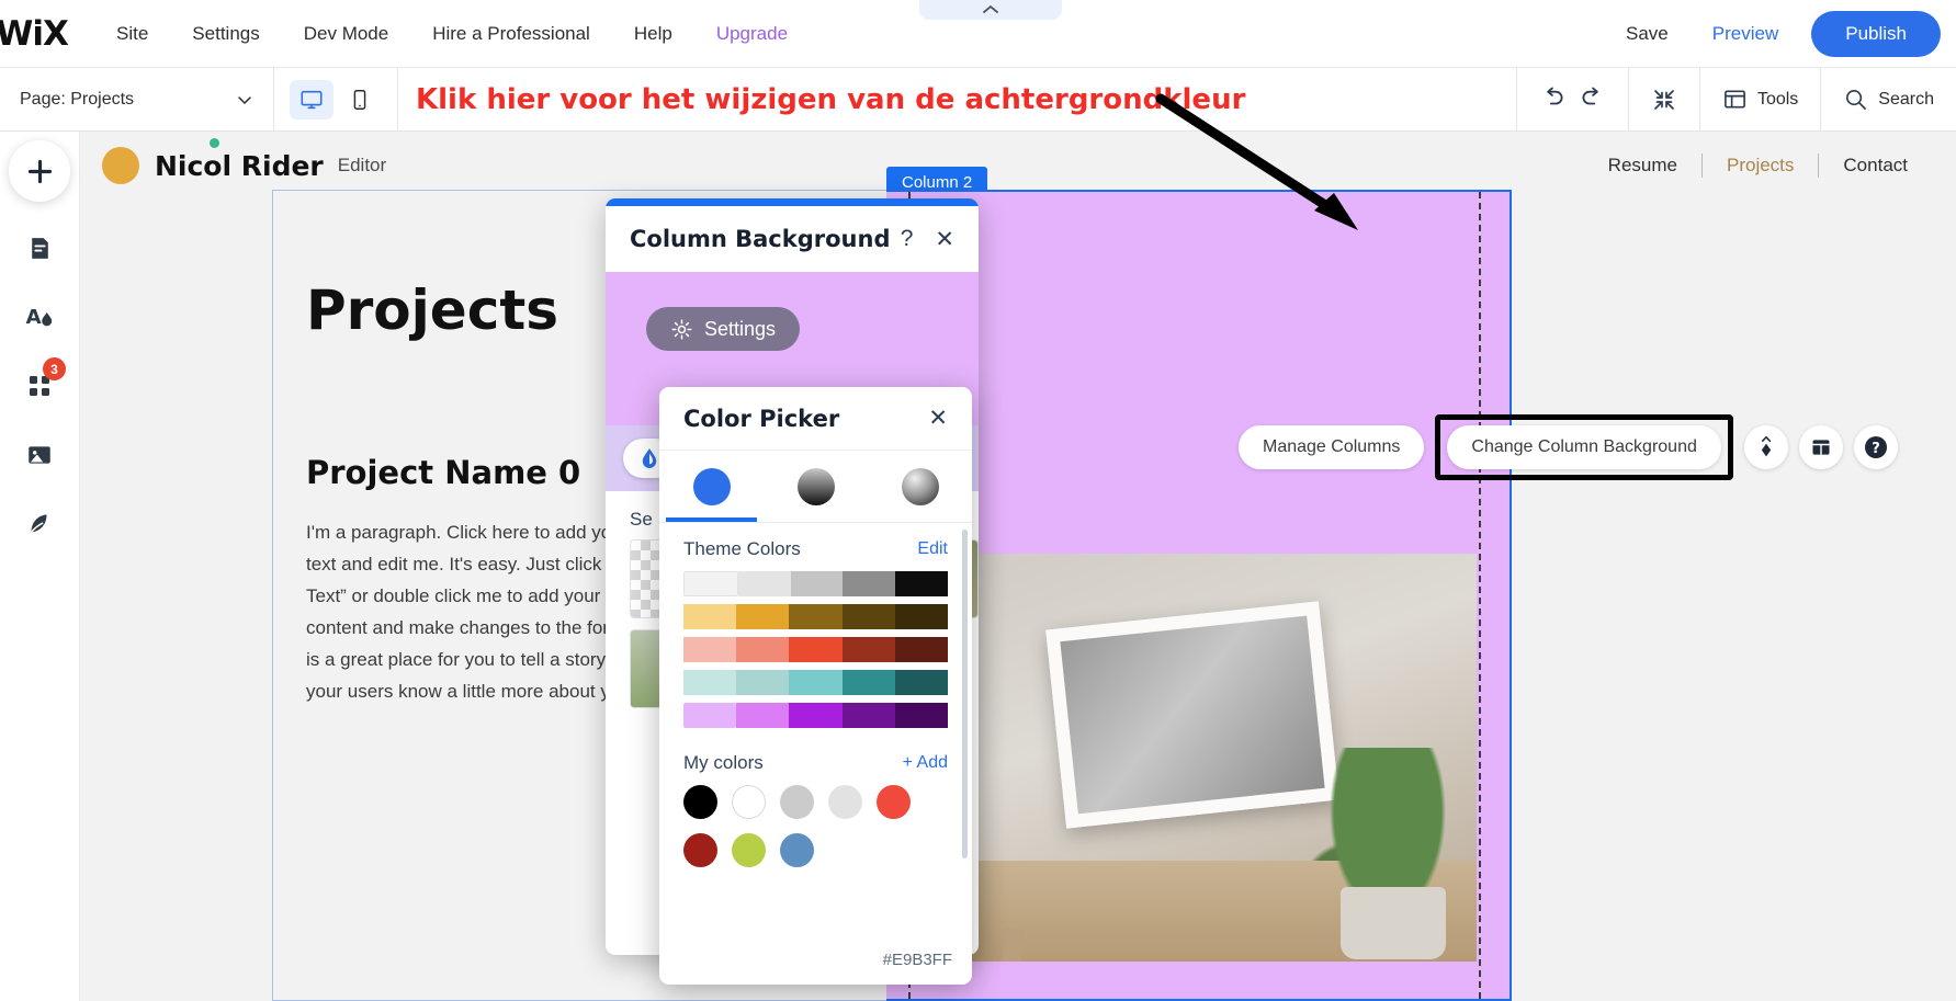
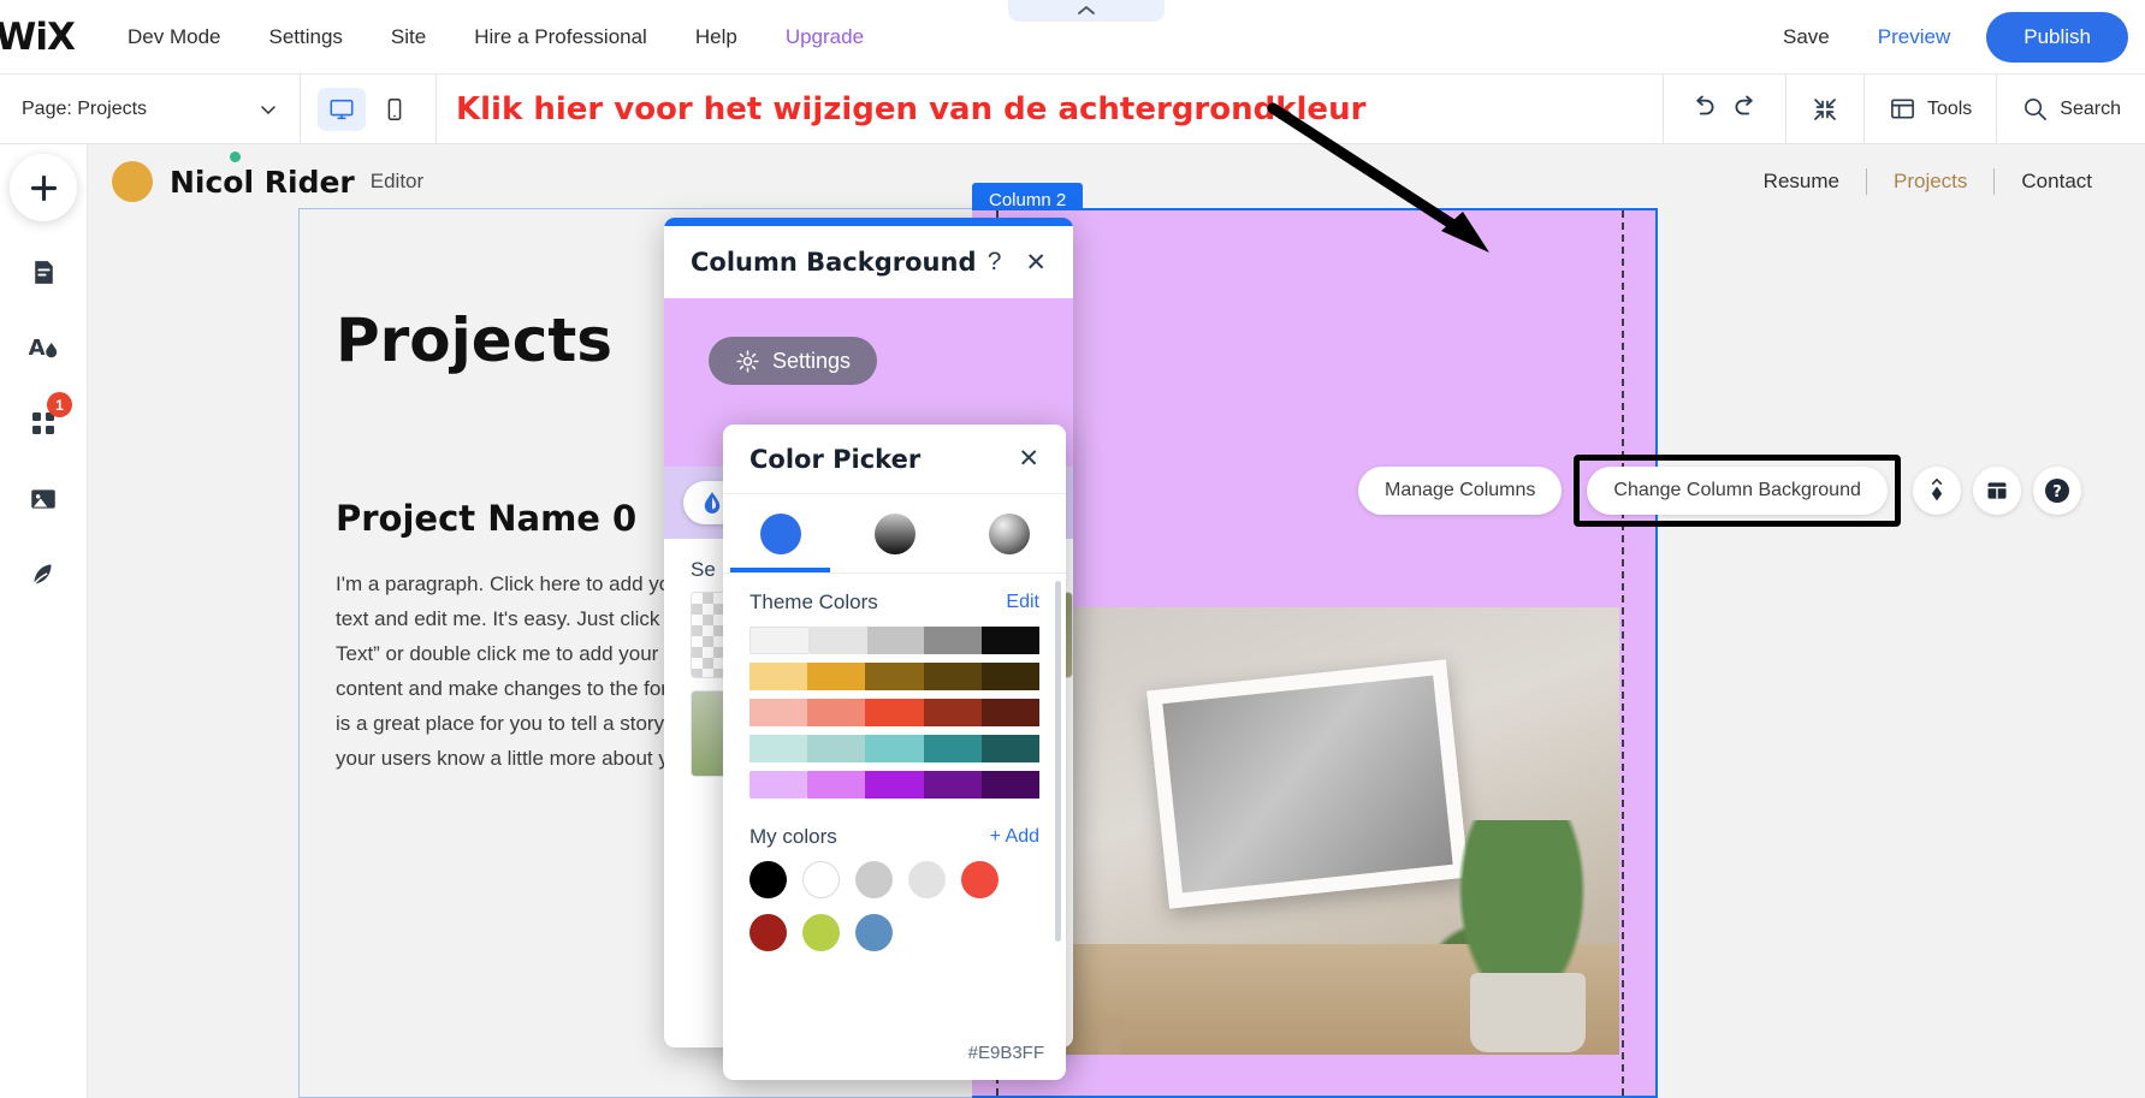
  WiX
- Site
+ Dev Mode
  Settings
- Dev Mode
+ Site
  Hire a Professional
  Help
  Upgrade
  Save
  Preview
  Publish
  Page: Projects
  Klik hier voor het wijzigen van de achtergrondkleur
  Tools
  Search
  A
- 3
+ 1
  Nicol Rider
  Editor
  Resume
  Projects
  Contact
  Projects
  Project Name 0
  I'm a paragraph. Click here to add y text and edit me. It's easy. Just click Text” or double click me to add your content and make changes to the fo is a great place for you to tell a story your users know a little more about
  Column 2
  Manage Columns
  Change Column Background
  ?
  Column Background
  ?
  ✕
  Settings
  Se
  Color Picker
  ✕
  Theme Colors
  Edit
  My colors
  + Add
  #E9B3FF
